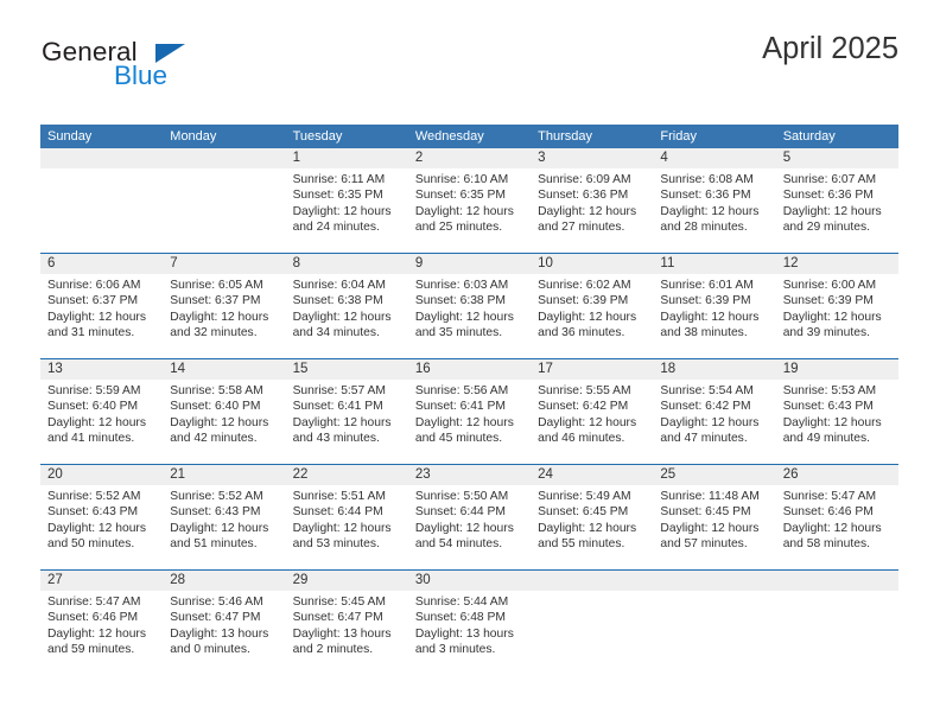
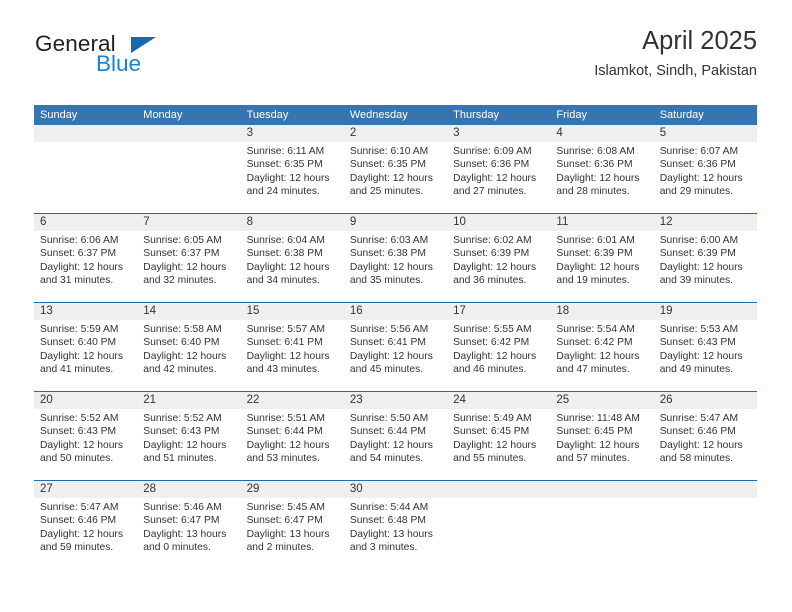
  General
  Blue
  April 2025
+ Islamkot, Sindh, Pakistan
  Sunday	Monday	Tuesday	Wednesday	Thursday	Friday	Saturday
- 		1Sunrise: 6:11 AMSunset: 6:35 PMDaylight: 12 hours and 24 minutes.	2Sunrise: 6:10 AMSunset: 6:35 PMDaylight: 12 hours and 25 minutes.	3Sunrise: 6:09 AMSunset: 6:36 PMDaylight: 12 hours and 27 minutes.	4Sunrise: 6:08 AMSunset: 6:36 PMDaylight: 12 hours and 28 minutes.	5Sunrise: 6:07 AMSunset: 6:36 PMDaylight: 12 hours and 29 minutes.
+ 		3Sunrise: 6:11 AMSunset: 6:35 PMDaylight: 12 hours and 24 minutes.	2Sunrise: 6:10 AMSunset: 6:35 PMDaylight: 12 hours and 25 minutes.	3Sunrise: 6:09 AMSunset: 6:36 PMDaylight: 12 hours and 27 minutes.	4Sunrise: 6:08 AMSunset: 6:36 PMDaylight: 12 hours and 28 minutes.	5Sunrise: 6:07 AMSunset: 6:36 PMDaylight: 12 hours and 29 minutes.
- 6Sunrise: 6:06 AMSunset: 6:37 PMDaylight: 12 hours and 31 minutes.	7Sunrise: 6:05 AMSunset: 6:37 PMDaylight: 12 hours and 32 minutes.	8Sunrise: 6:04 AMSunset: 6:38 PMDaylight: 12 hours and 34 minutes.	9Sunrise: 6:03 AMSunset: 6:38 PMDaylight: 12 hours and 35 minutes.	10Sunrise: 6:02 AMSunset: 6:39 PMDaylight: 12 hours and 36 minutes.	11Sunrise: 6:01 AMSunset: 6:39 PMDaylight: 12 hours and 38 minutes.	12Sunrise: 6:00 AMSunset: 6:39 PMDaylight: 12 hours and 39 minutes.
+ 6Sunrise: 6:06 AMSunset: 6:37 PMDaylight: 12 hours and 31 minutes.	7Sunrise: 6:05 AMSunset: 6:37 PMDaylight: 12 hours and 32 minutes.	8Sunrise: 6:04 AMSunset: 6:38 PMDaylight: 12 hours and 34 minutes.	9Sunrise: 6:03 AMSunset: 6:38 PMDaylight: 12 hours and 35 minutes.	10Sunrise: 6:02 AMSunset: 6:39 PMDaylight: 12 hours and 36 minutes.	11Sunrise: 6:01 AMSunset: 6:39 PMDaylight: 12 hours and 19 minutes.	12Sunrise: 6:00 AMSunset: 6:39 PMDaylight: 12 hours and 39 minutes.
  13Sunrise: 5:59 AMSunset: 6:40 PMDaylight: 12 hours and 41 minutes.	14Sunrise: 5:58 AMSunset: 6:40 PMDaylight: 12 hours and 42 minutes.	15Sunrise: 5:57 AMSunset: 6:41 PMDaylight: 12 hours and 43 minutes.	16Sunrise: 5:56 AMSunset: 6:41 PMDaylight: 12 hours and 45 minutes.	17Sunrise: 5:55 AMSunset: 6:42 PMDaylight: 12 hours and 46 minutes.	18Sunrise: 5:54 AMSunset: 6:42 PMDaylight: 12 hours and 47 minutes.	19Sunrise: 5:53 AMSunset: 6:43 PMDaylight: 12 hours and 49 minutes.
  20Sunrise: 5:52 AMSunset: 6:43 PMDaylight: 12 hours and 50 minutes.	21Sunrise: 5:52 AMSunset: 6:43 PMDaylight: 12 hours and 51 minutes.	22Sunrise: 5:51 AMSunset: 6:44 PMDaylight: 12 hours and 53 minutes.	23Sunrise: 5:50 AMSunset: 6:44 PMDaylight: 12 hours and 54 minutes.	24Sunrise: 5:49 AMSunset: 6:45 PMDaylight: 12 hours and 55 minutes.	25Sunrise: 11:48 AMSunset: 6:45 PMDaylight: 12 hours and 57 minutes.	26Sunrise: 5:47 AMSunset: 6:46 PMDaylight: 12 hours and 58 minutes.
  27Sunrise: 5:47 AMSunset: 6:46 PMDaylight: 12 hours and 59 minutes.	28Sunrise: 5:46 AMSunset: 6:47 PMDaylight: 13 hours and 0 minutes.	29Sunrise: 5:45 AMSunset: 6:47 PMDaylight: 13 hours and 2 minutes.	30Sunrise: 5:44 AMSunset: 6:48 PMDaylight: 13 hours and 3 minutes.
